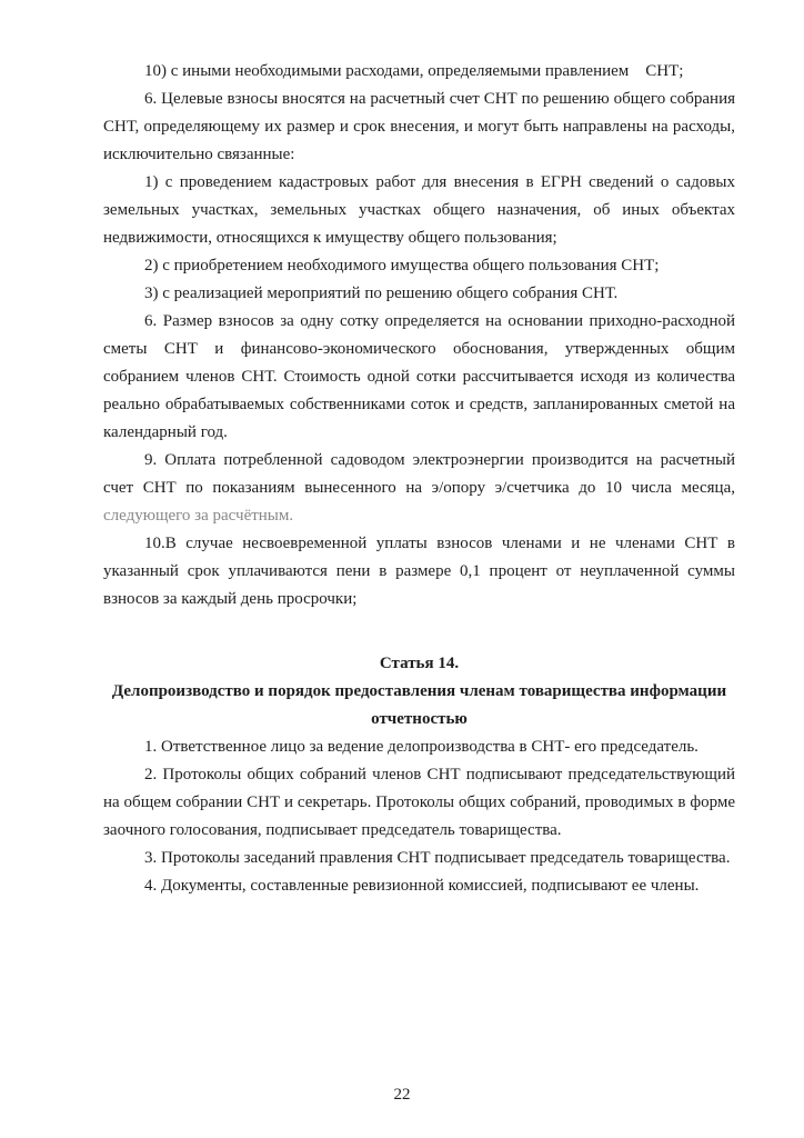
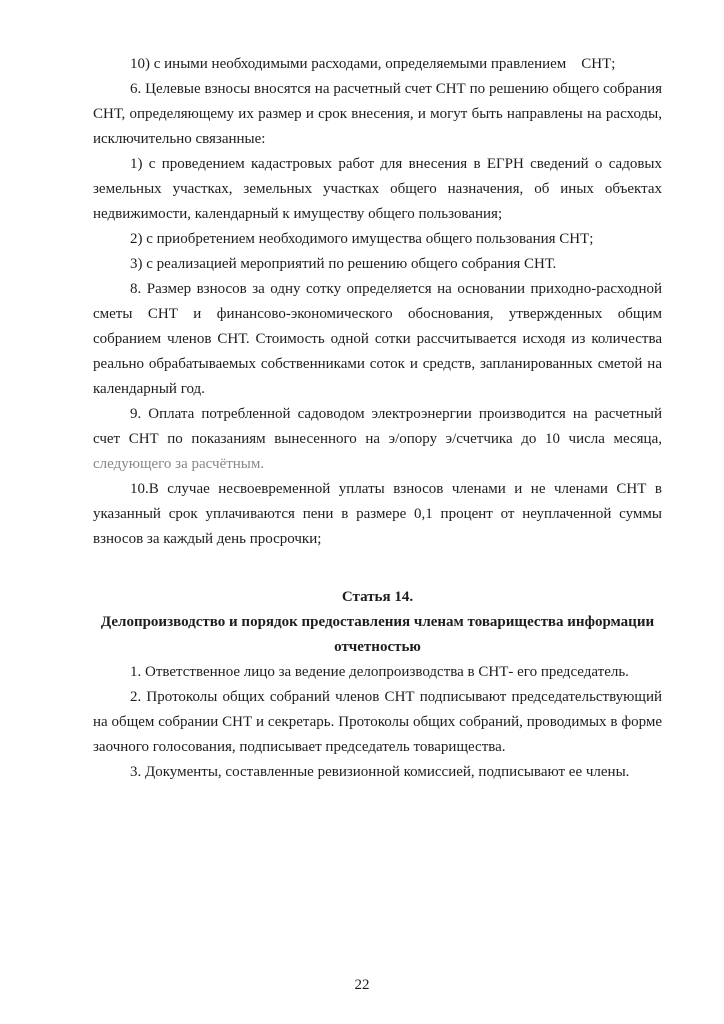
  10) с иными необходимыми расходами, определяемыми правлением СНТ;
  6. Целевые взносы вносятся на расчетный счет СНТ по решению общего собрания СНТ, определяющему их размер и срок внесения, и могут быть направлены на расходы, исключительно связанные:
- 1) с проведением кадастровых работ для внесения в ЕГРН сведений о садовых земельных участках, земельных участках общего назначения, об иных объектах недвижимости, относящихся к имуществу общего пользования;
+ 1) с проведением кадастровых работ для внесения в ЕГРН сведений о садовых земельных участках, земельных участках общего назначения, об иных объектах недвижимости, календарный к имуществу общего пользования;
  2) с приобретением необходимого имущества общего пользования СНТ;
  3) с реализацией мероприятий по решению общего собрания СНТ.
- 6. Размер взносов за одну сотку определяется на основании приходно-расходной сметы СНТ и финансово-экономического обоснования, утвержденных общим собранием членов СНТ. Стоимость одной сотки рассчитывается исходя из количества реально обрабатываемых собственниками соток и средств, запланированных сметой на календарный год.
+ 8. Размер взносов за одну сотку определяется на основании приходно-расходной сметы СНТ и финансово-экономического обоснования, утвержденных общим собранием членов СНТ. Стоимость одной сотки рассчитывается исходя из количества реально обрабатываемых собственниками соток и средств, запланированных сметой на календарный год.
  9. Оплата потребленной садоводом электроэнергии производится на расчетный счет СНТ по показаниям вынесенного на э/опору э/счетчика до 10 числа месяца, следующего за расчётным.
  10.В случае несвоевременной уплаты взносов членами и не членами СНТ в указанный срок уплачиваются пени в размере 0,1 процент от неуплаченной суммы взносов за каждый день просрочки;
  Статья 14.
  Делопроизводство и порядок предоставления членам товарищества информации
  отчетностью
  1. Ответственное лицо за ведение делопроизводства в СНТ- его председатель.
  2. Протоколы общих собраний членов СНТ подписывают председательствующий на общем собрании СНТ и секретарь. Протоколы общих собраний, проводимых в форме заочного голосования, подписывает председатель товарищества.
- 3. Протоколы заседаний правления СНТ подписывает председатель товарищества.
- 4. Документы, составленные ревизионной комиссией, подписывают ее члены.
+ 3. Документы, составленные ревизионной комиссией, подписывают ее члены.
  22
